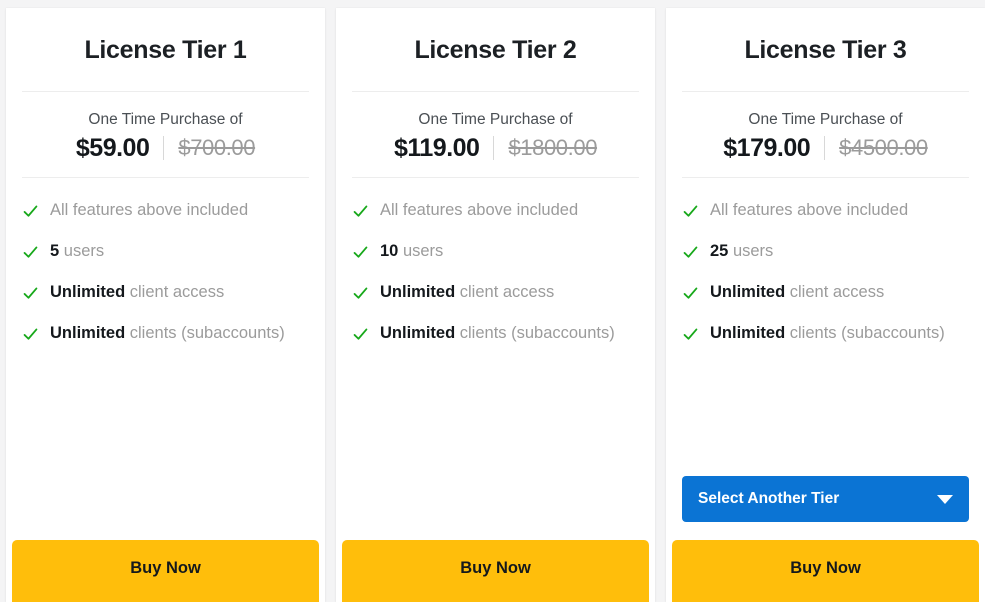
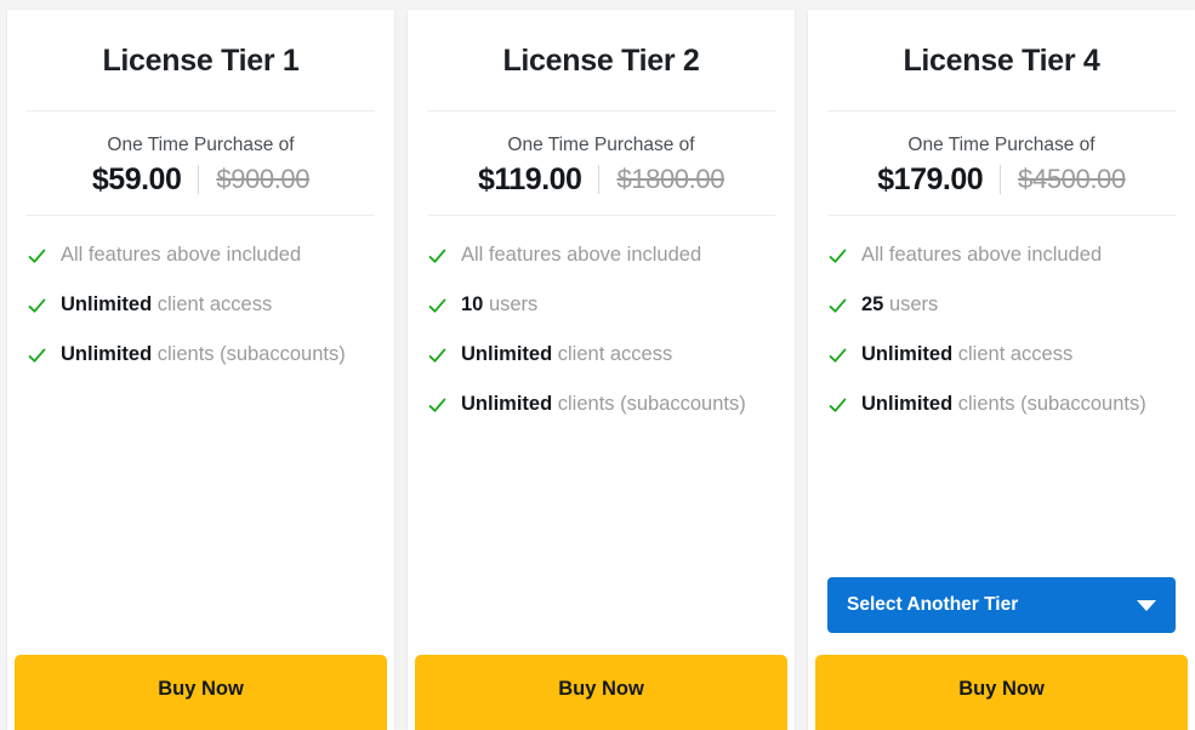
  License Tier 1
  One Time Purchase of
  $59.00
- $700.00
+ $900.00
  All features above included
- 5 users
  Unlimited client access
  Unlimited clients (subaccounts)
  Buy Now
  License Tier 2
  One Time Purchase of
  $119.00
  $1800.00
  All features above included
  10 users
  Unlimited client access
  Unlimited clients (subaccounts)
  Buy Now
- License Tier 3
+ License Tier 4
  One Time Purchase of
  $179.00
  $4500.00
  All features above included
  25 users
  Unlimited client access
  Unlimited clients (subaccounts)
  Select Another Tier
  Buy Now
